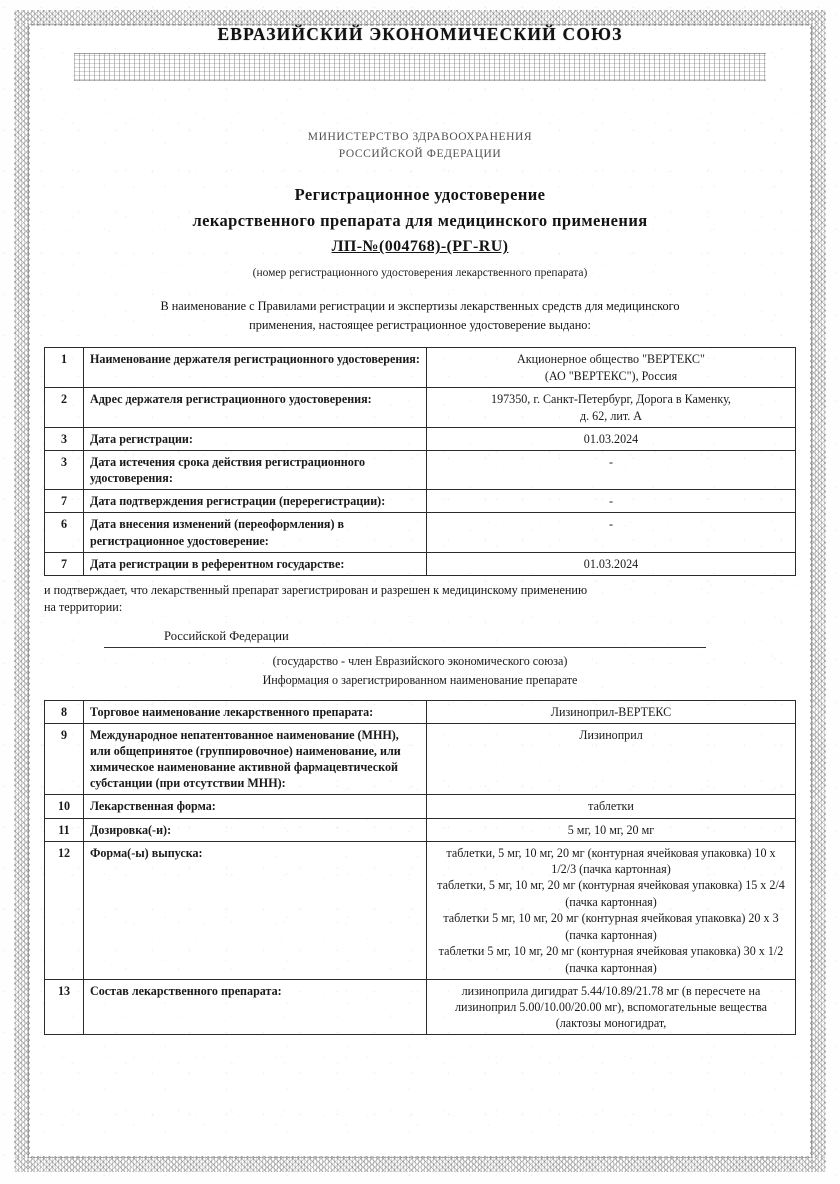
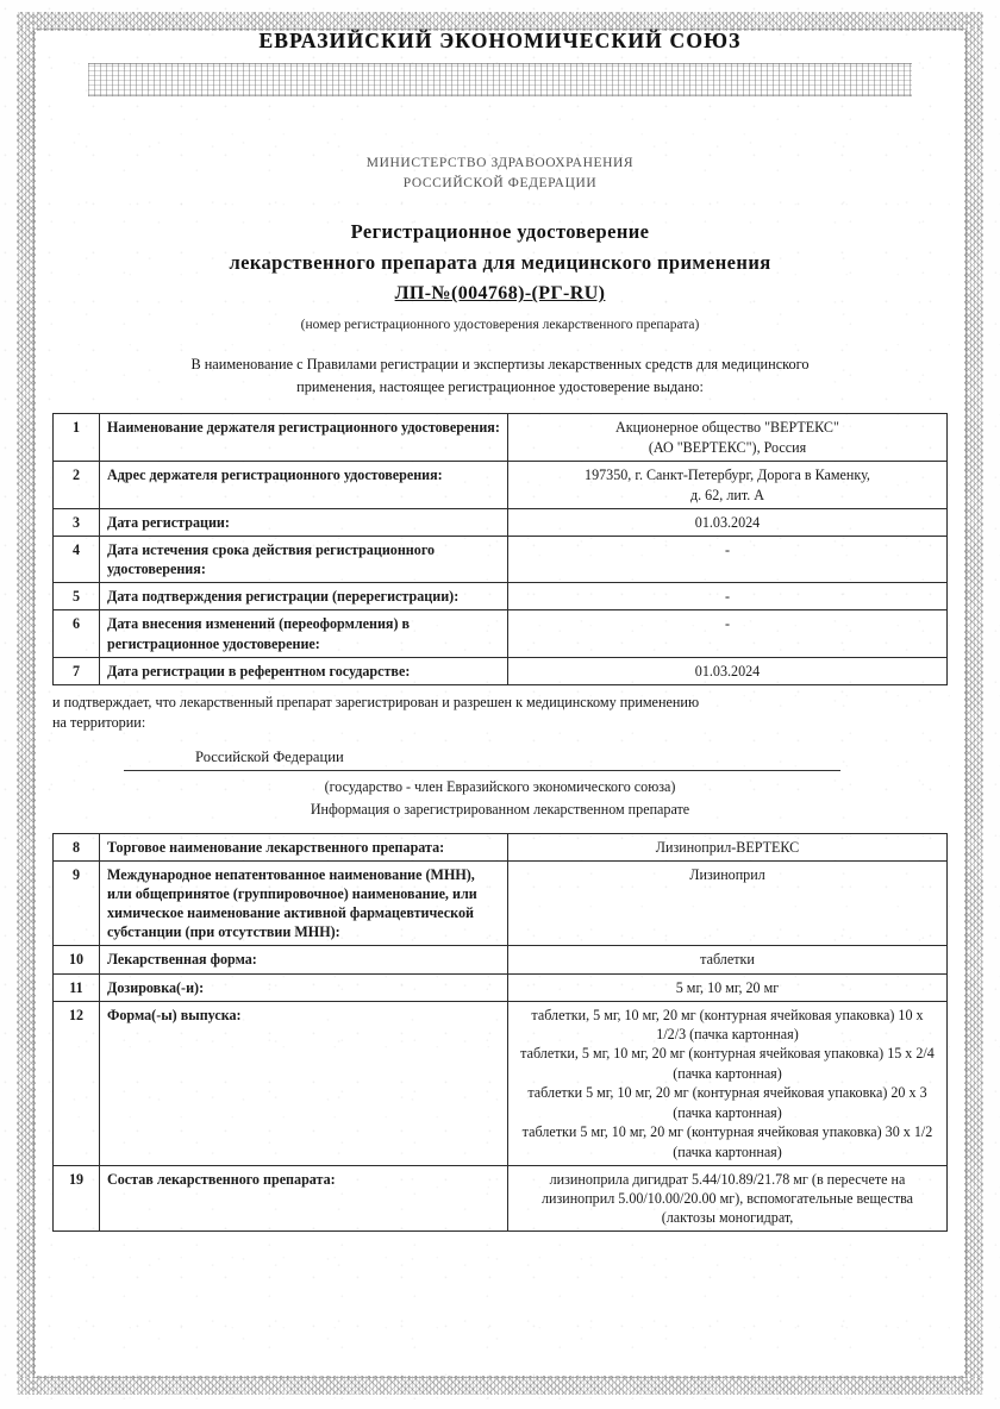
  ЕВРАЗИЙСКИЙ ЭКОНОМИЧЕСКИЙ СОЮЗ
  МИНИСТЕРСТВО ЗДРАВООХРАНЕНИЯ
  РОССИЙСКОЙ ФЕДЕРАЦИИ
  Регистрационное удостоверение
  лекарственного препарата для медицинского применения
  ЛП-№(004768)-(РГ-RU)
  (номер регистрационного удостоверения лекарственного препарата)
  В наименование с Правилами регистрации и экспертизы лекарственных средств для медицинского
  применения, настоящее регистрационное удостоверение выдано:
  1	Наименование держателя регистрационного удостоверения:	Акционерное общество "ВЕРТЕКС"(АО "ВЕРТЕКС"), Россия
  2	Адрес держателя регистрационного удостоверения:	197350, г. Санкт-Петербург, Дорога в Каменку,д. 62, лит. А
  3	Дата регистрации:	01.03.2024
- 3	Дата истечения срока действия регистрационного удостоверения:	-
+ 4	Дата истечения срока действия регистрационного удостоверения:	-
- 7	Дата подтверждения регистрации (перерегистрации):	-
+ 5	Дата подтверждения регистрации (перерегистрации):	-
  6	Дата внесения изменений (переоформления) в регистрационное удостоверение:	-
  7	Дата регистрации в референтном государстве:	01.03.2024
  и подтверждает, что лекарственный препарат зарегистрирован и разрешен к медицинскому применению
  на территории:
  Российской Федерации
  (государство - член Евразийского экономического союза)
- Информация о зарегистрированном наименование препарате
+ Информация о зарегистрированном лекарственном препарате
  8	Торговое наименование лекарственного препарата:	Лизиноприл-ВЕРТЕКС
  9	Международное непатентованное наименование (МНН), или общепринятое (группировочное) наименование, или химическое наименование активной фармацевтической субстанции (при отсутствии МНН):	Лизиноприл
  10	Лекарственная форма:	таблетки
  11	Дозировка(-и):	5 мг, 10 мг, 20 мг
  12	Форма(-ы) выпуска:	таблетки, 5 мг, 10 мг, 20 мг (контурная ячейковая упаковка) 10 х 1/2/3 (пачка картонная)таблетки, 5 мг, 10 мг, 20 мг (контурная ячейковая упаковка) 15 х 2/4 (пачка картонная)таблетки 5 мг, 10 мг, 20 мг (контурная ячейковая упаковка) 20 х 3 (пачка картонная)таблетки 5 мг, 10 мг, 20 мг (контурная ячейковая упаковка) 30 х 1/2 (пачка картонная)
- 13	Состав лекарственного препарата:	лизиноприла дигидрат 5.44/10.89/21.78 мг (в пересчете на лизиноприл 5.00/10.00/20.00 мг), вспомогательные вещества (лактозы моногидрат,
+ 19	Состав лекарственного препарата:	лизиноприла дигидрат 5.44/10.89/21.78 мг (в пересчете на лизиноприл 5.00/10.00/20.00 мг), вспомогательные вещества (лактозы моногидрат,
